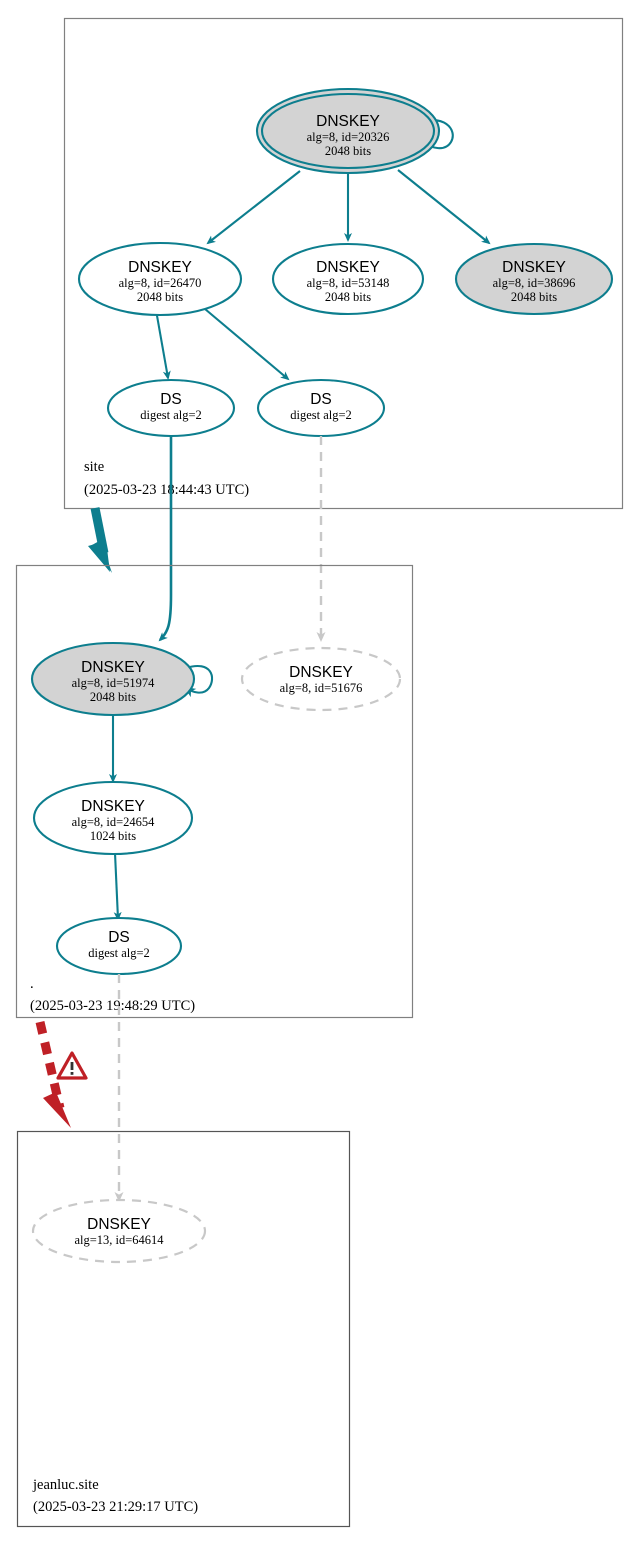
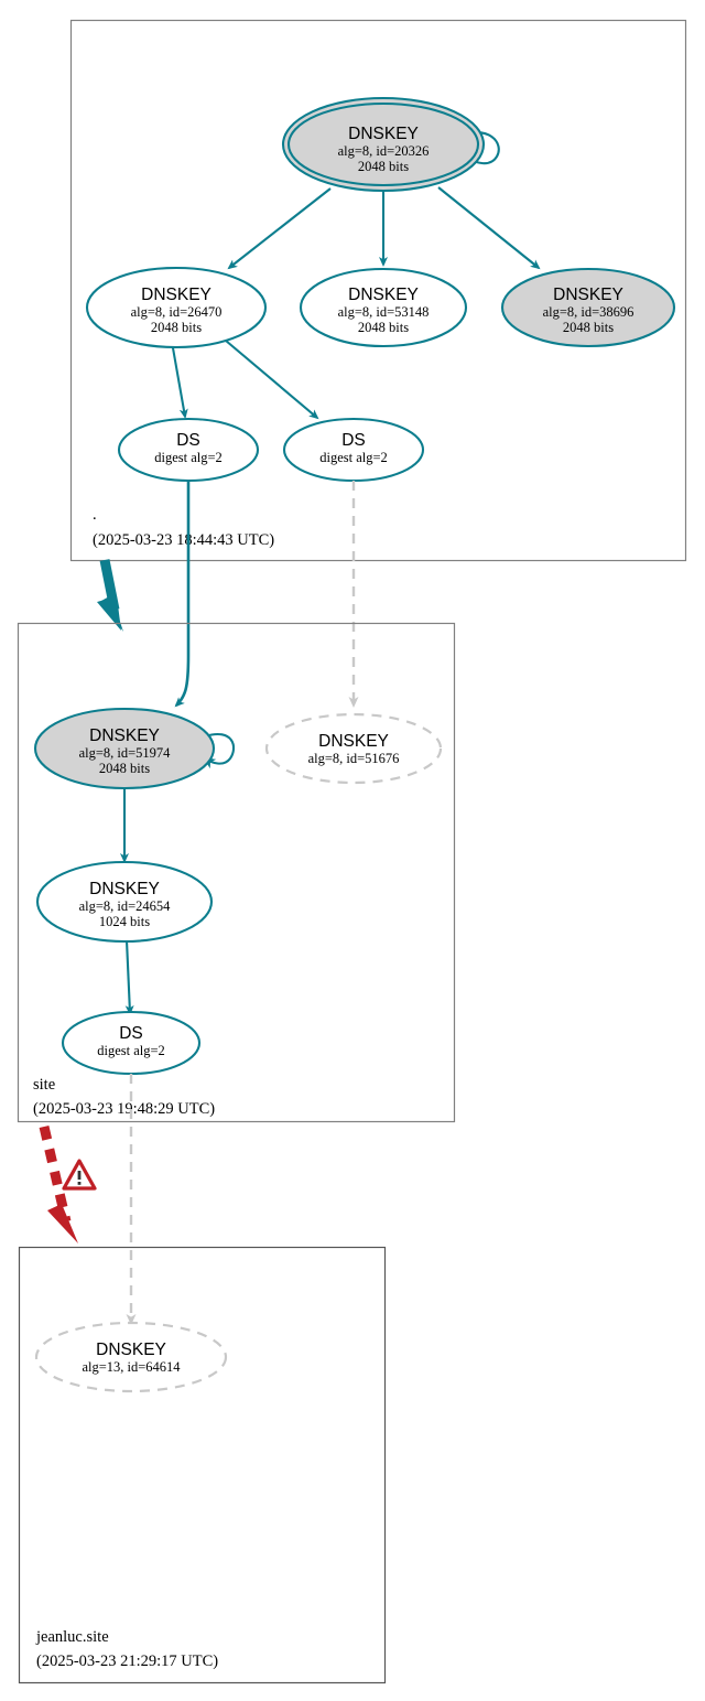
  DNSKEY
  alg=8, id=20326
  2048 bits
  DNSKEY
  alg=8, id=26470
  2048 bits
  DNSKEY
  alg=8, id=53148
  2048 bits
  DNSKEY
  alg=8, id=38696
  2048 bits
  DS
  digest alg=2
  DS
  digest alg=2
- site
+ .
  (2025-03-23 1:44:43 UTC)
  DNSKEY
  alg=8, id=51974
  2048 bits
  DNSKEY
  alg=8, id=51676
  DNSKEY
  alg=8, id=24654
  1024 bits
  DS
  digest alg=2
- .
+ site
  (2025-03-23 19:48:29 UTC)
  DNSKEY
  alg=13, id=64614
  jeanluc.site
  (2025-03-23 21:29:17 UTC)
